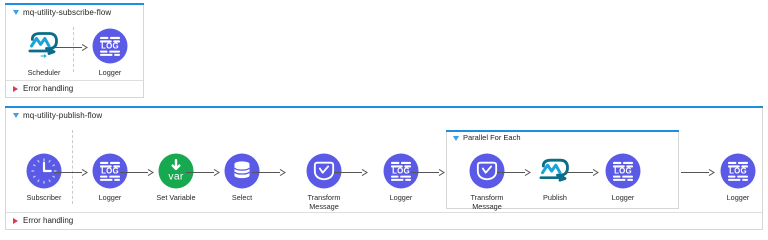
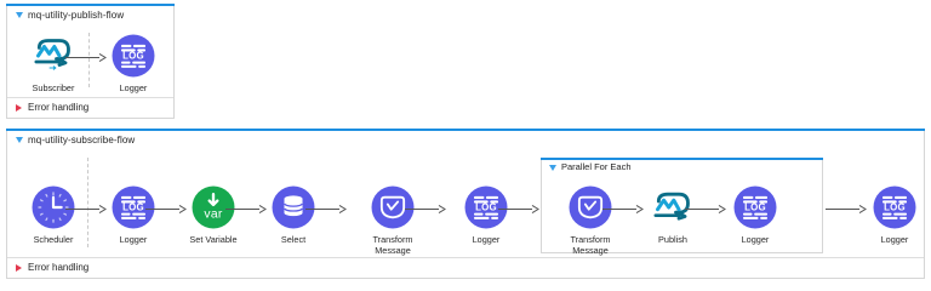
- mq-utility-subscribe-flow
+ mq-utility-publish-flow
- Scheduler
+ Subscriber
  LOG
  Logger
  Error handling
- mq-utility-publish-flow
+ mq-utility-subscribe-flow
- Subscriber
+ Scheduler
  LOG
  Logger
  var
  Set Variable
  Select
  Transform
  Message
  LOG
  Logger
  Parallel For Each
  Transform
  Message
  Publish
  LOG
  Logger
  LOG
  Logger
  Error handling
